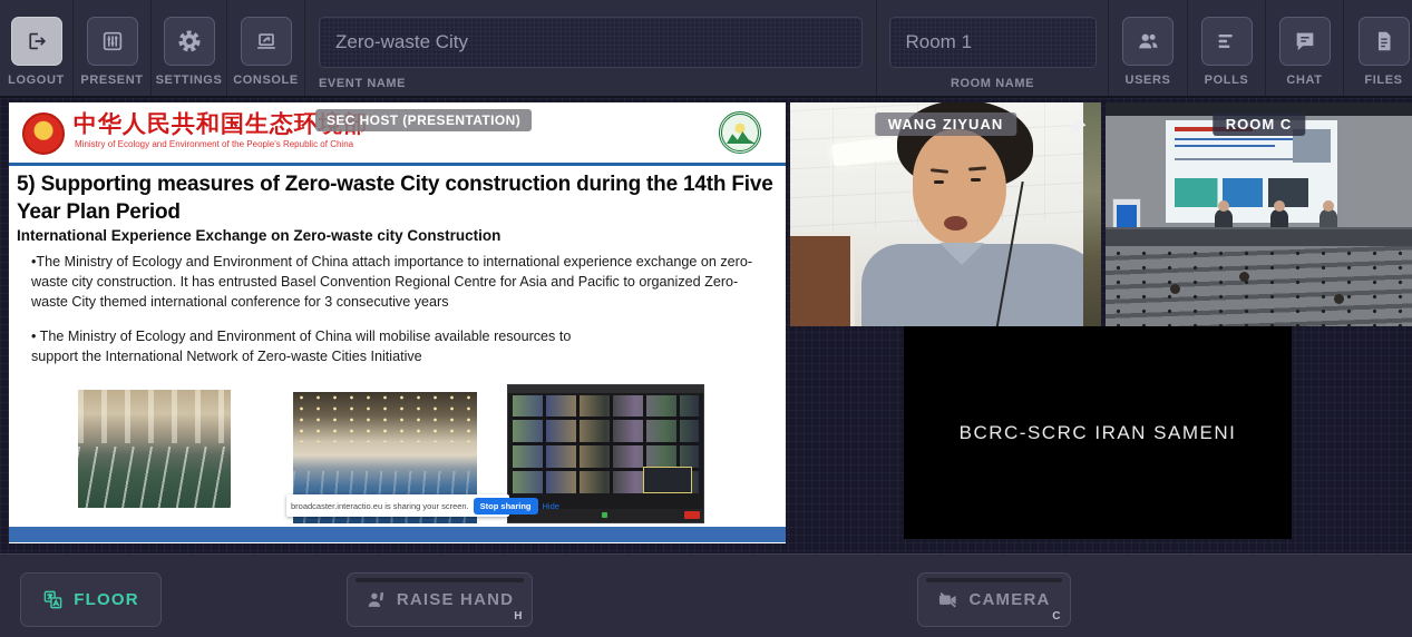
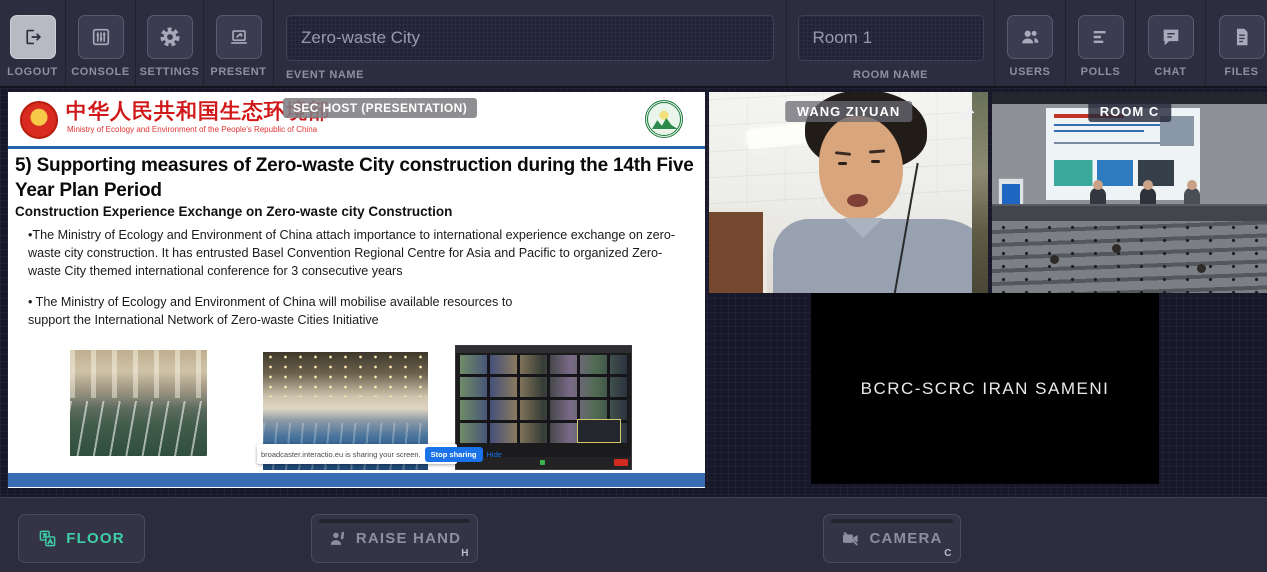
  LOGOUT
- PRESENT
+ CONSOLE
  SETTINGS
- CONSOLE
+ PRESENT
  Zero-waste City
  EVENT NAME
  Room 1
  ROOM NAME
  USERS
  POLLS
  CHAT
  FILES
  ★
  中华人民共和国生态环境部
  Ministry of Ecology and Environment of the People's Republic of China
  SEC HOST (PRESENTATION)
  5) Supporting measures of Zero-waste City construction during the 14th Five Year Plan Period
- International Experience Exchange on Zero-waste city Construction
+ Construction Experience Exchange on Zero-waste city Construction
  •The Ministry of Ecology and Environment of China attach importance to international experience exchange on zero-waste city construction. It has entrusted Basel Convention Regional Centre for Asia and Pacific to organized Zero-waste City themed international conference for 3 consecutive years
  • The Ministry of Ecology and Environment of China will mobilise available resources to
  support the International Network of Zero-waste Cities Initiative
  broadcaster.interactio.eu is sharing your screen.
  Stop sharing
  Hide
  WANG ZIYUAN
  ROOM C
  BCRC-SCRC IRAN SAMENI
  FLOOR
  RAISE HAND
  H
  CAMERA
  C
